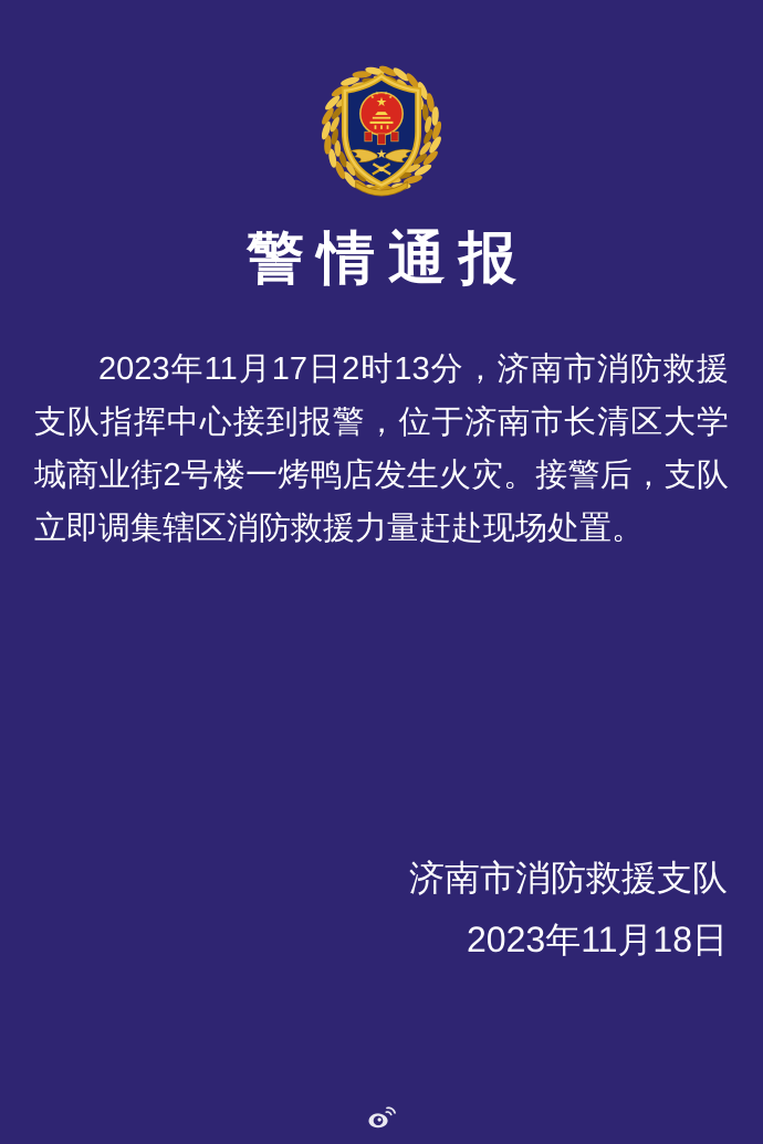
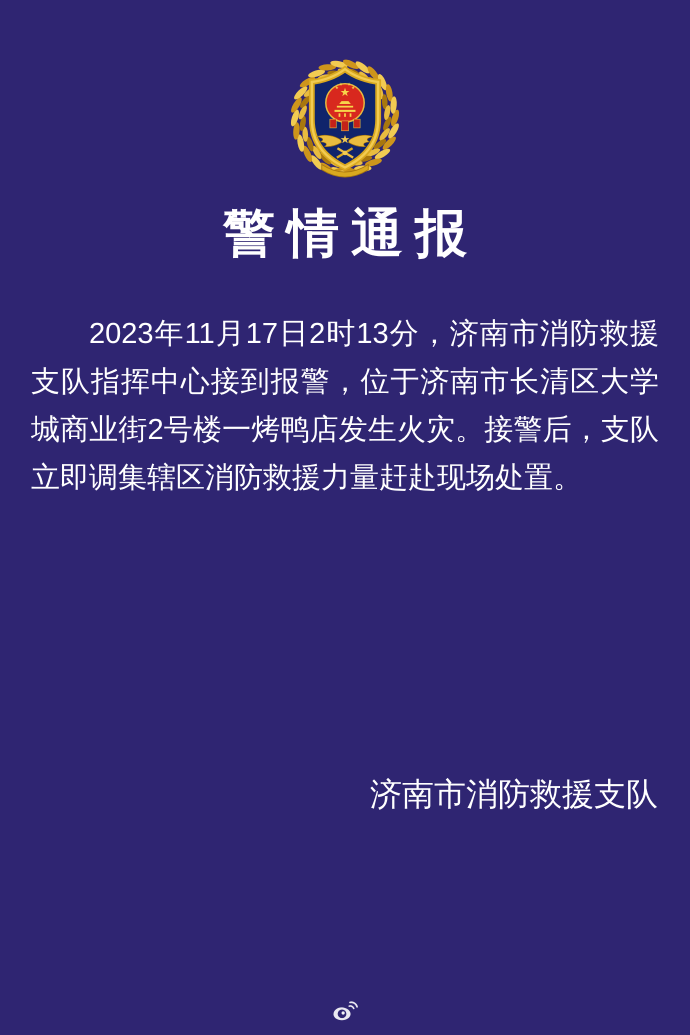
  警情通报
  2023年11月17日2时13分，济南市消防救援支队指挥中心接到报警，位于济南市长清区大学城商业街2号楼一烤鸭店发生火灾。接警后，支队立即调集辖区消防救援力量赶赴现场处置。
  济南市消防救援支队
- 2023年11月18日
